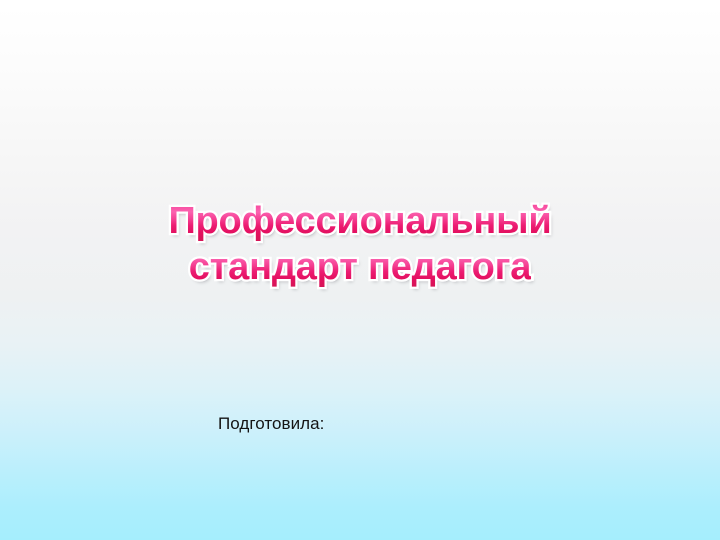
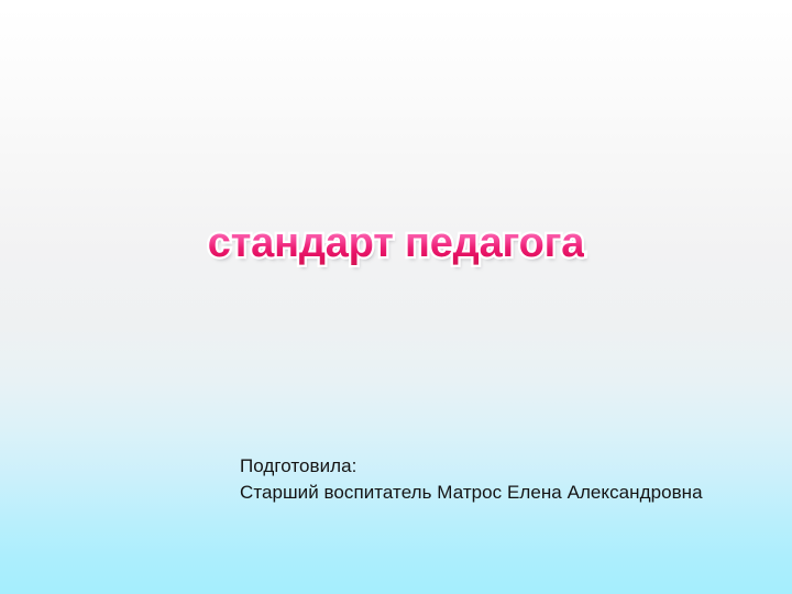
- Профессиональный
  стандарт педагога
  Подготовила:
+ Старший воспитатель Матрос Елена Александровна
